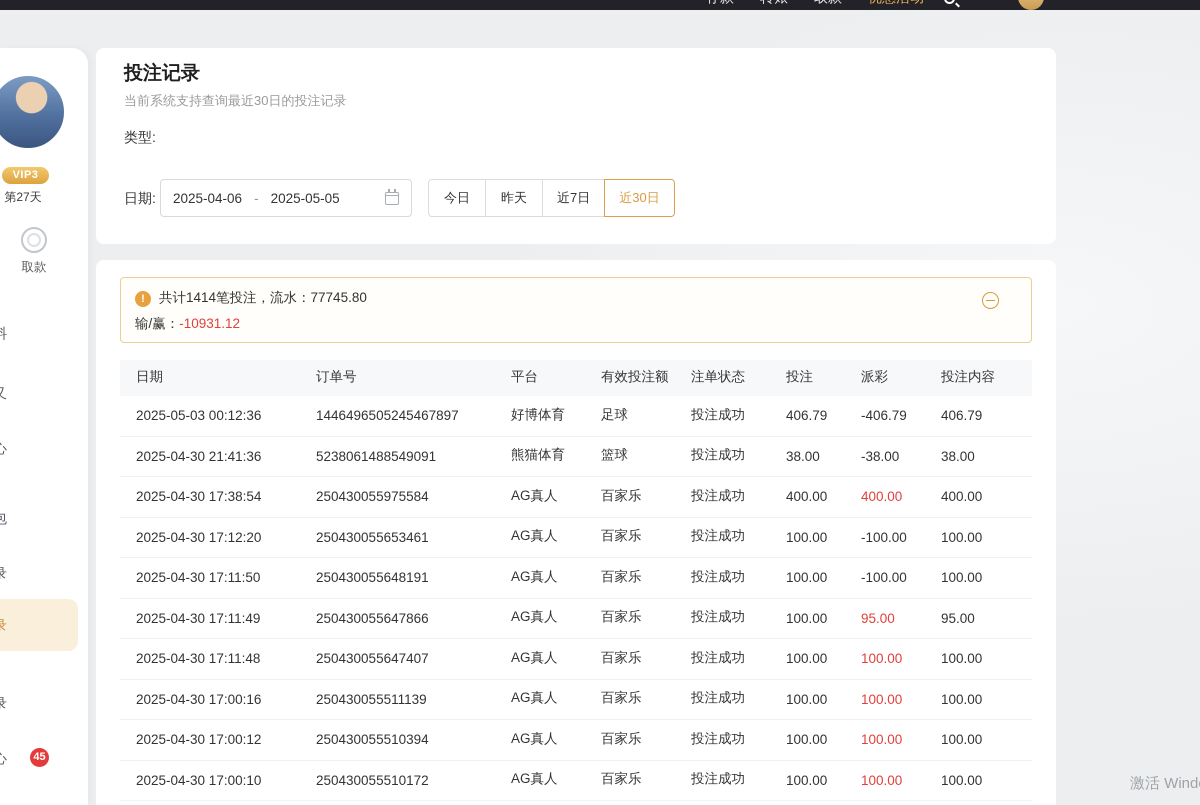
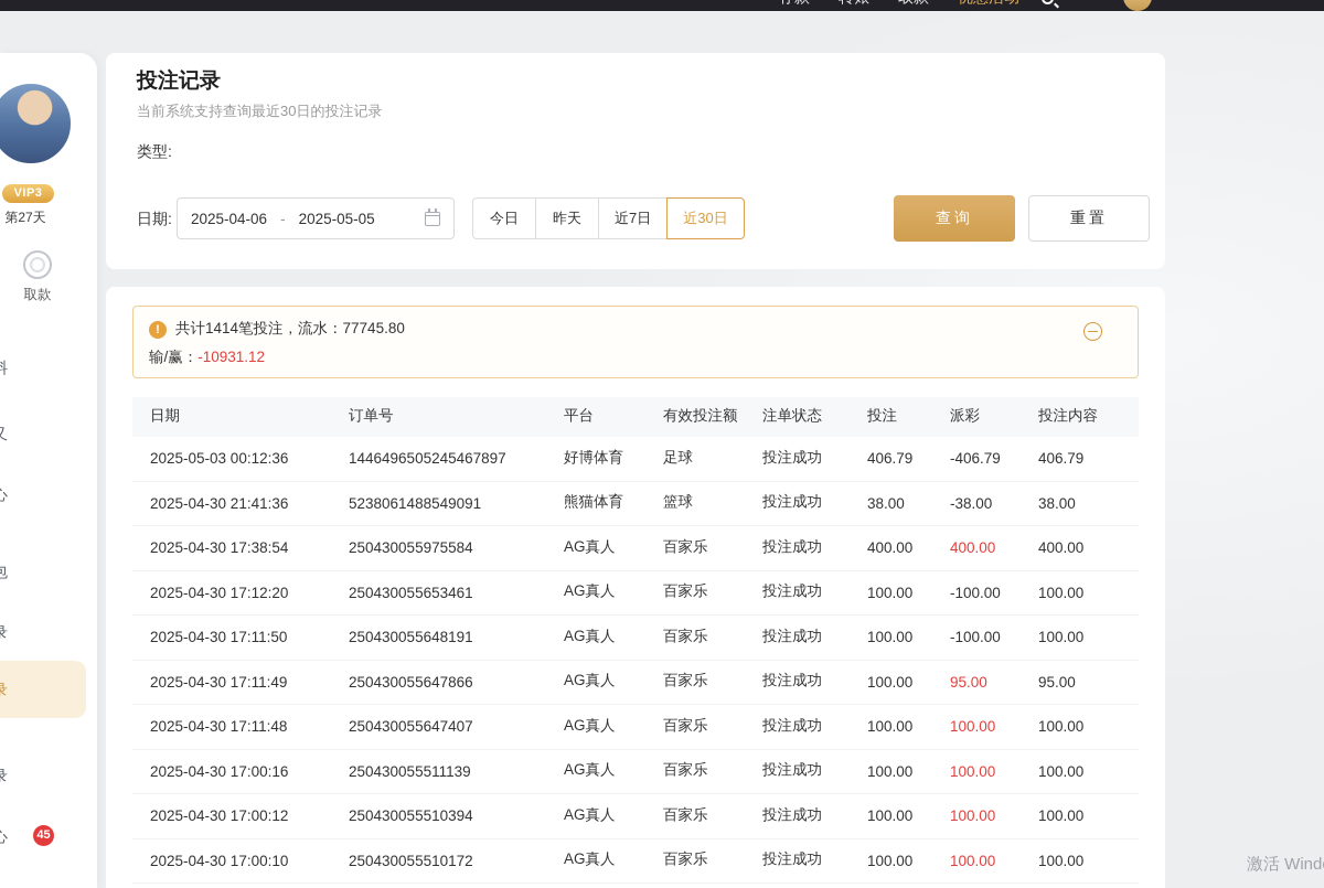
  VIP3
  第27天
  取款
  料
  又
  心
  包
  录
  录
  录
  心
  45
  投注记录
  当前系统支持查询最近30日的投注记录
  类型:
  日期:
  2025-04-06
  -
  2025-05-05
  今日
  昨天
  近7日
  近30日
+ 查询
+ 重置
  !
  共计1414笔投注，流水：77745.80
  输/赢：-10931.12
  日期
  订单号
  平台
  有效投注额
  注单状态
  投注
  派彩
  投注内容
  2025-05-03 00:12:36
  1446496505245467897
  好博体育
  足球
  投注成功
  406.79
  -406.79
  406.79
  2025-04-30 21:41:36
  5238061488549091
  熊猫体育
  篮球
  投注成功
  38.00
  -38.00
  38.00
  2025-04-30 17:38:54
  250430055975584
  AG真人
  百家乐
  投注成功
  400.00
  400.00
  400.00
  2025-04-30 17:12:20
  250430055653461
  AG真人
  百家乐
  投注成功
  100.00
  -100.00
  100.00
  2025-04-30 17:11:50
  250430055648191
  AG真人
  百家乐
  投注成功
  100.00
  -100.00
  100.00
  2025-04-30 17:11:49
  250430055647866
  AG真人
  百家乐
  投注成功
  100.00
  95.00
  95.00
  2025-04-30 17:11:48
  250430055647407
  AG真人
  百家乐
  投注成功
  100.00
  100.00
  100.00
  2025-04-30 17:00:16
  250430055511139
  AG真人
  百家乐
  投注成功
  100.00
  100.00
  100.00
  2025-04-30 17:00:12
  250430055510394
  AG真人
  百家乐
  投注成功
  100.00
  100.00
  100.00
  2025-04-30 17:00:10
  250430055510172
  AG真人
  百家乐
  投注成功
  100.00
  100.00
  100.00
